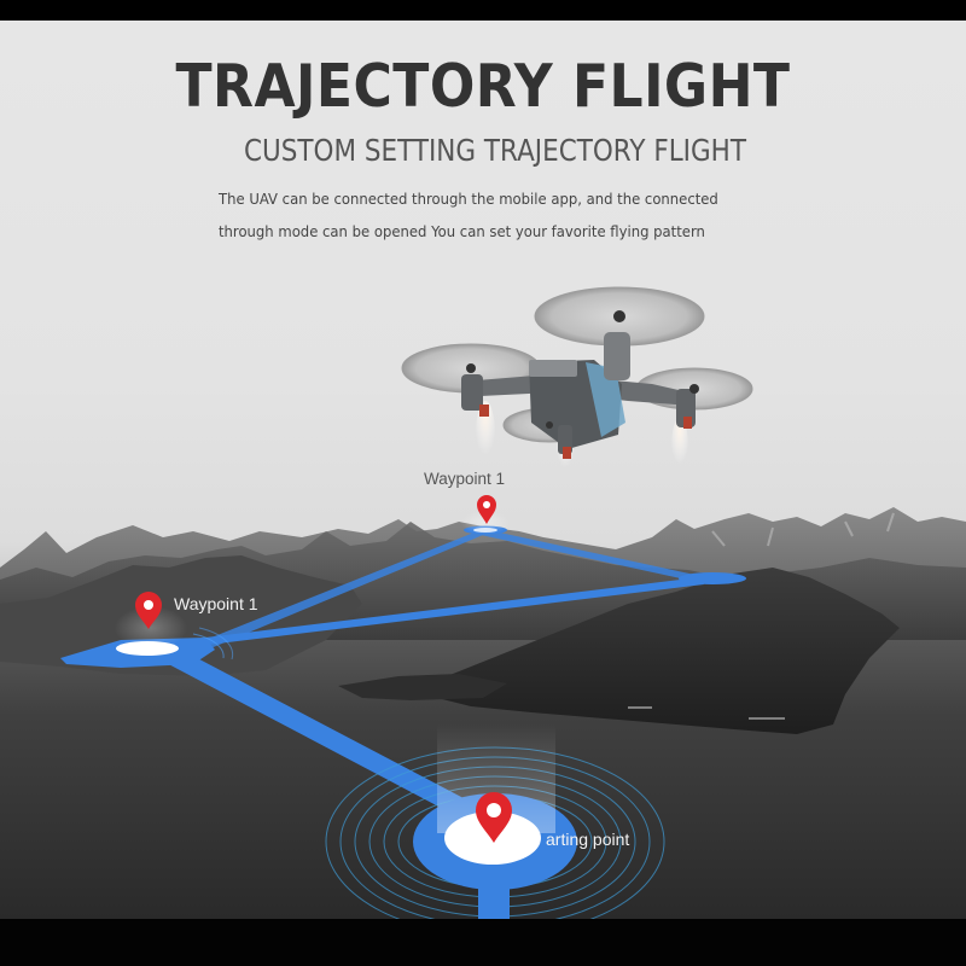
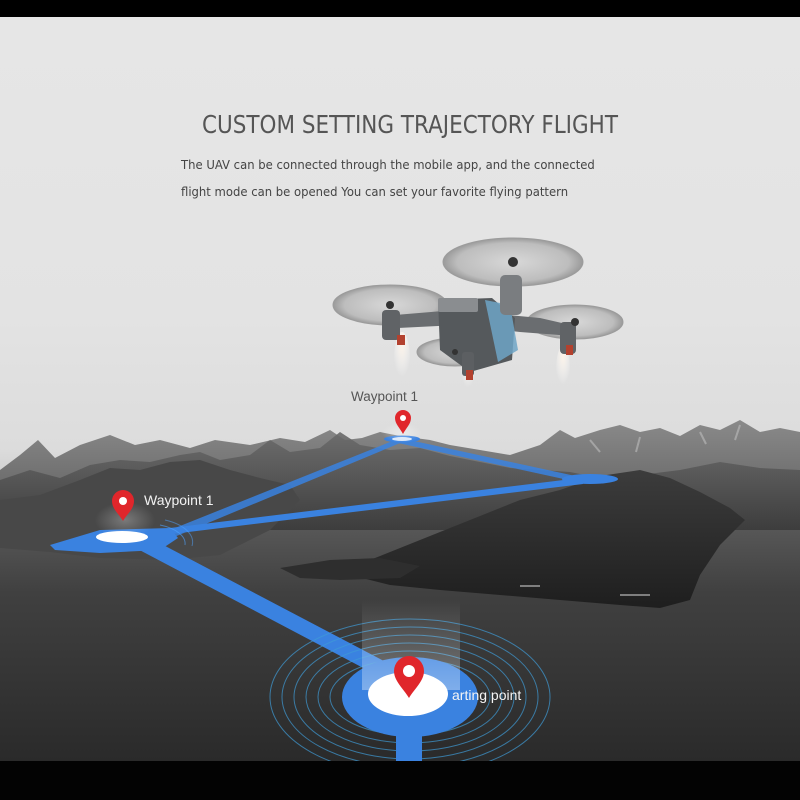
- TRAJECTORY FLIGHT
  CUSTOM SETTING TRAJECTORY FLIGHT
  The UAV can be connected through the mobile app, and the connected
- through mode can be opened You can set your favorite flying pattern
+ flight mode can be opened You can set your favorite flying pattern
  Waypoint 1
  Waypoint 1
  arting point
